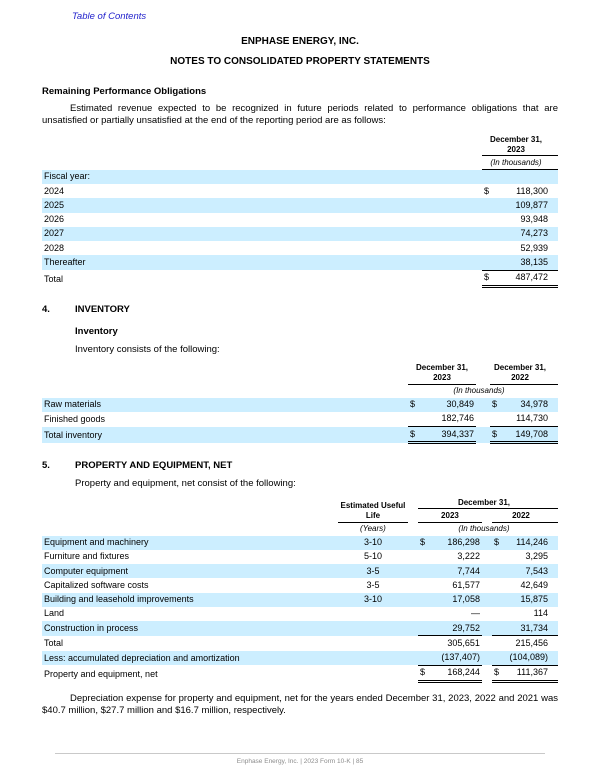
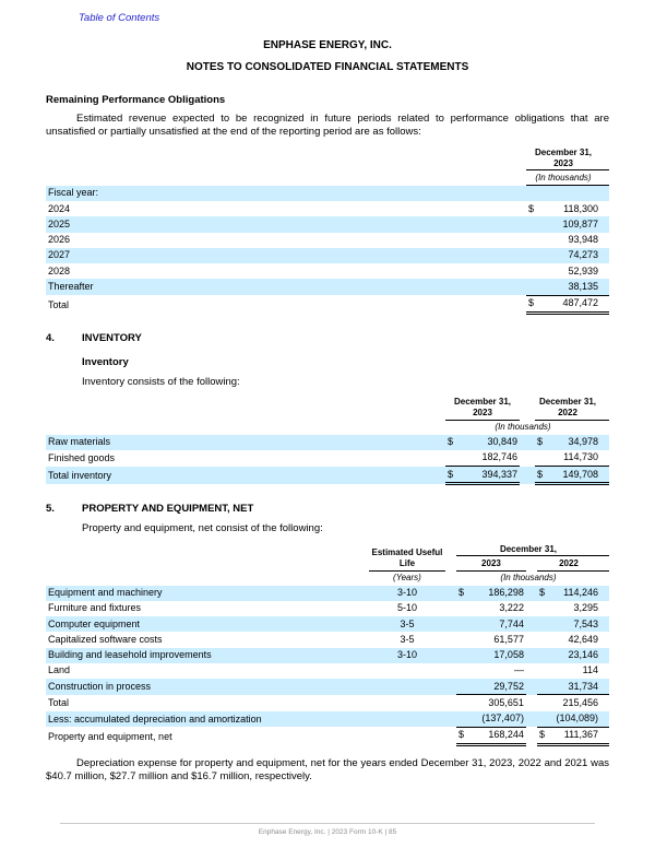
  Table of Contents
  ENPHASE ENERGY, INC.
- NOTES TO CONSOLIDATED PROPERTY STATEMENTS
+ NOTES TO CONSOLIDATED FINANCIAL STATEMENTS
  Remaining Performance Obligations
  Estimated revenue expected to be recognized in future periods related to performance obligations that are unsatisfied or partially unsatisfied at the end of the reporting period are as follows:
  	December 31, 2023
  	(In thousands)
  Fiscal year:
  2024	$	118,300
  2025		109,877
  2026		93,948
  2027		74,273
  2028		52,939
  Thereafter		38,135
  Total	$	487,472
  4.
  INVENTORY
  Inventory
  Inventory consists of the following:
  	December 31, 2023		December 31, 2022
  	(In thousands)
  Raw materials	$	30,849		$	34,978
  Finished goods		182,746			114,730
  Total inventory	$	394,337		$	149,708
  5.
  PROPERTY AND EQUIPMENT, NET
  Property and equipment, net consist of the following:
  	Estimated Useful Life		December 31,
  		2023		2022
  	(Years)		(In thousands)
  Equipment and machinery	3-10		$	186,298		$	114,246
  Furniture and fixtures	5-10			3,222			3,295
  Computer equipment	3-5			7,744			7,543
  Capitalized software costs	3-5			61,577			42,649
- Building and leasehold improvements	3-10			17,058			15,875
+ Building and leasehold improvements	3-10			17,058			23,146
  Land				—			114
  Construction in process				29,752			31,734
  Total				305,651			215,456
  Less: accumulated depreciation and amortization				(137,407)			(104,089)
  Property and equipment, net			$	168,244		$	111,367
  Depreciation expense for property and equipment, net for the years ended December 31, 2023, 2022 and 2021 was $40.7 million, $27.7 million and $16.7 million, respectively.
